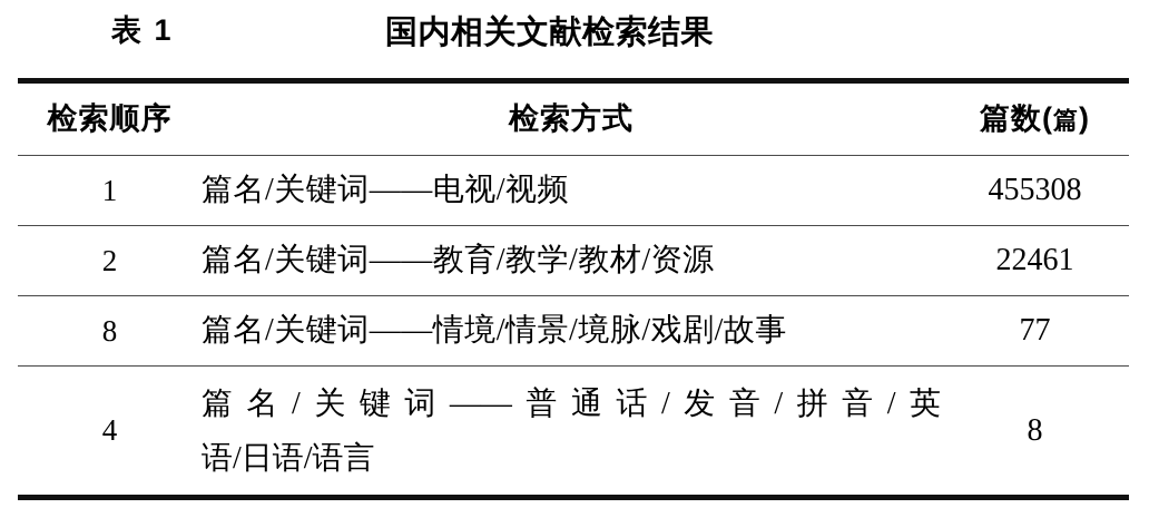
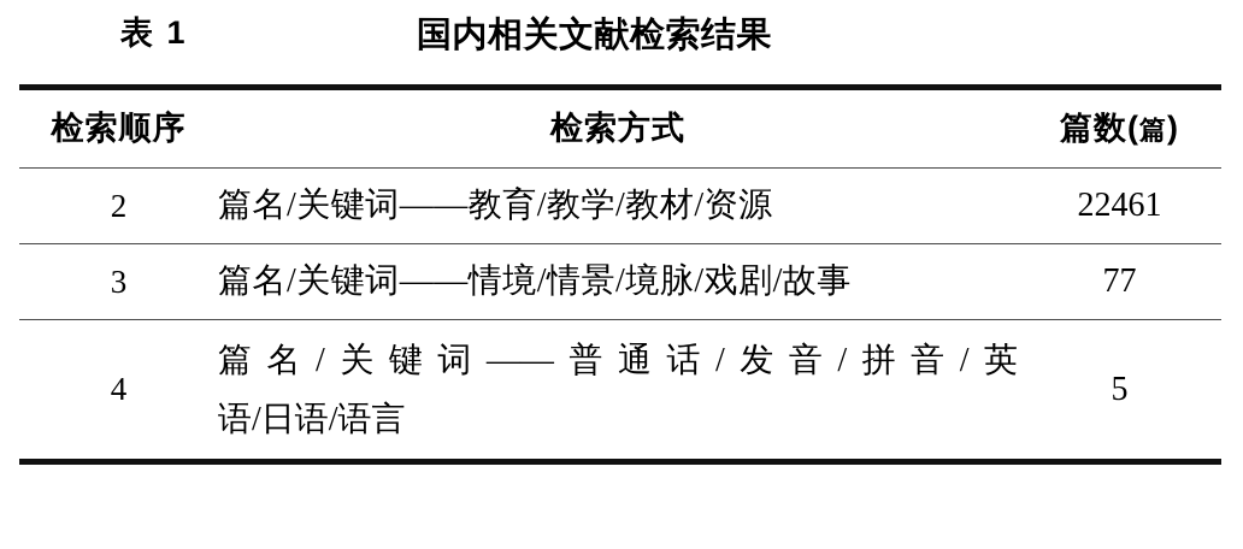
  表 1
  国内相关文献检索结果
  检索顺序	检索方式	篇数(篇)
- 1	篇名/关键词——电视/视频	455308
  2	篇名/关键词——教育/教学/教材/资源	22461
- 8	篇名/关键词——情境/情景/境脉/戏剧/故事	77
+ 3	篇名/关键词——情境/情景/境脉/戏剧/故事	77
- 4	篇名/关键词——普通话/发音/拼音/英 语/日语/语言	8
+ 4	篇名/关键词——普通话/发音/拼音/英 语/日语/语言	5
